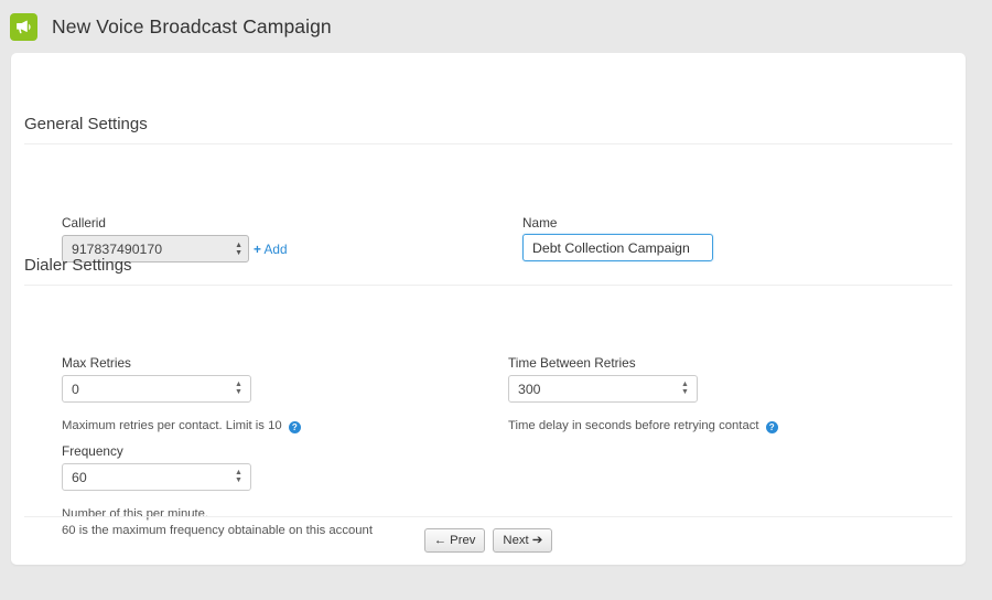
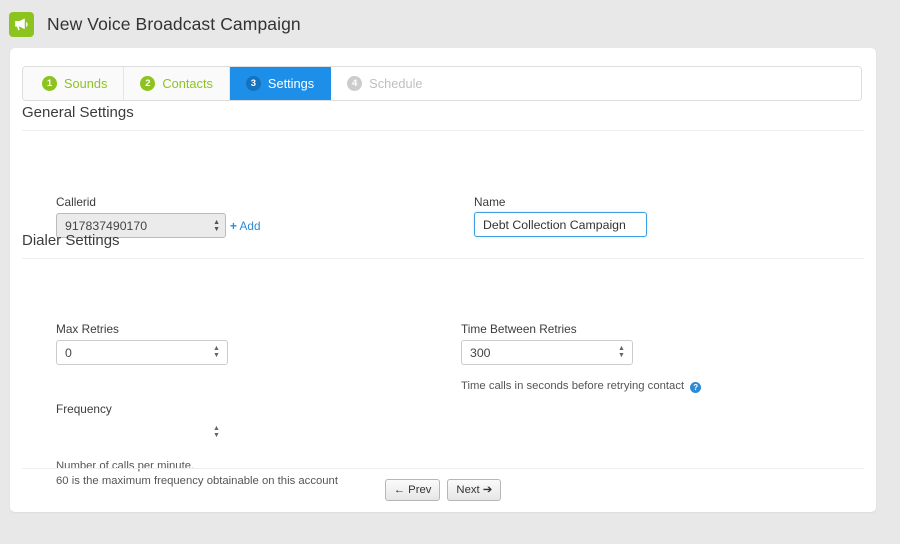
  New Voice Broadcast Campaign
+ 1
+ Sounds
+ 2
+ Contacts
+ 3
+ Settings
+ 4
+ Schedule
  General Settings
  Callerid
  917837490170
  + Add
  Name
  Debt Collection Campaign
  Dialer Settings
  Max Retries
  0
- Maximum retries per contact. Limit is 10 ?
  Time Between Retries
  300
- Time delay in seconds before retrying contact ?
+ Time calls in seconds before retrying contact ?
  Frequency
- 60
- Number of this per minute.
+ Number of calls per minute.
  60 is the maximum frequency obtainable on this account
  ← Prev
  Next ➔
